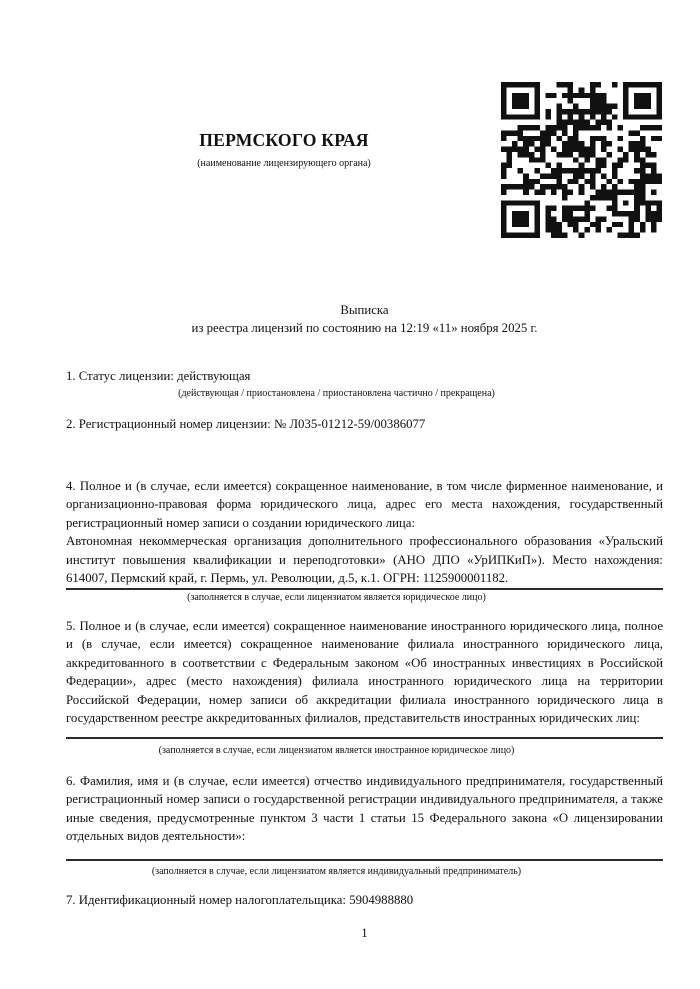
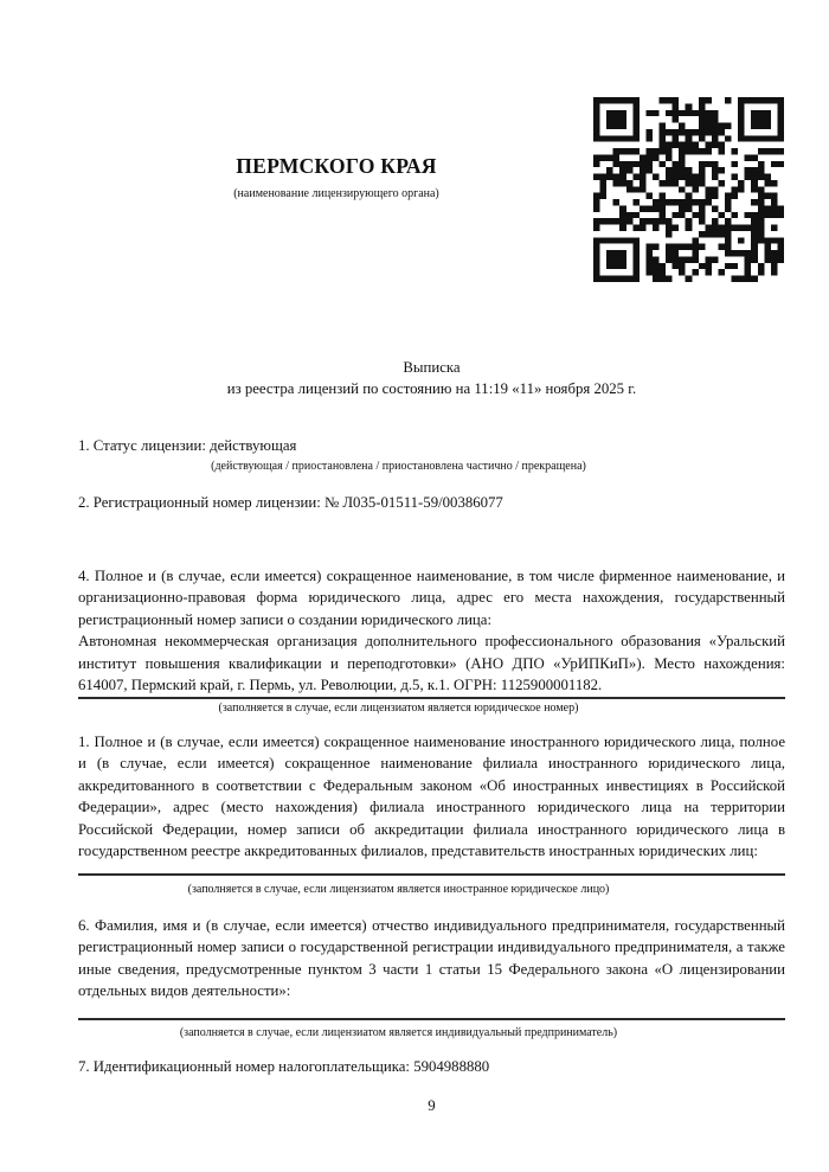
  ПЕРМСКОГО КРАЯ
  (наименование лицензирующего органа)
  Выписка
- из реестра лицензий по состоянию на 12:19 «11» ноября 2025 г.
+ из реестра лицензий по состоянию на 11:19 «11» ноября 2025 г.
  1. Статус лицензии: действующая
  (действующая / приостановлена / приостановлена частично / прекращена)
- 2. Регистрационный номер лицензии: № Л035-01212-59/00386077
+ 2. Регистрационный номер лицензии: № Л035-01511-59/00386077
  4. Полное и (в случае, если имеется) сокращенное наименование, в том числе фирменное наименование, и организационно-правовая форма юридического лица, адрес его места нахождения, государственный регистрационный номер записи о создании юридического лица:
  Автономная некоммерческая организация дополнительного профессионального образования «Уральский институт повышения квалификации и переподготовки» (АНО ДПО «УрИПКиП»). Место нахождения: 614007, Пермский край, г. Пермь, ул. Революции, д.5, к.1. ОГРН: 1125900001182.
- (заполняется в случае, если лицензиатом является юридическое лицо)
+ (заполняется в случае, если лицензиатом является юридическое номер)
- 5. Полное и (в случае, если имеется) сокращенное наименование иностранного юридического лица, полное и (в случае, если имеется) сокращенное наименование филиала иностранного юридического лица, аккредитованного в соответствии с Федеральным законом «Об иностранных инвестициях в Российской Федерации», адрес (место нахождения) филиала иностранного юридического лица на территории Российской Федерации, номер записи об аккредитации филиала иностранного юридического лица в государственном реестре аккредитованных филиалов, представительств иностранных юридических лиц:
+ 1. Полное и (в случае, если имеется) сокращенное наименование иностранного юридического лица, полное и (в случае, если имеется) сокращенное наименование филиала иностранного юридического лица, аккредитованного в соответствии с Федеральным законом «Об иностранных инвестициях в Российской Федерации», адрес (место нахождения) филиала иностранного юридического лица на территории Российской Федерации, номер записи об аккредитации филиала иностранного юридического лица в государственном реестре аккредитованных филиалов, представительств иностранных юридических лиц:
  (заполняется в случае, если лицензиатом является иностранное юридическое лицо)
  6. Фамилия, имя и (в случае, если имеется) отчество индивидуального предпринимателя, государственный регистрационный номер записи о государственной регистрации индивидуального предпринимателя, а также иные сведения, предусмотренные пунктом 3 части 1 статьи 15 Федерального закона «О лицензировании отдельных видов деятельности»:
  (заполняется в случае, если лицензиатом является индивидуальный предприниматель)
  7. Идентификационный номер налогоплательщика: 5904988880
- 1
+ 9
